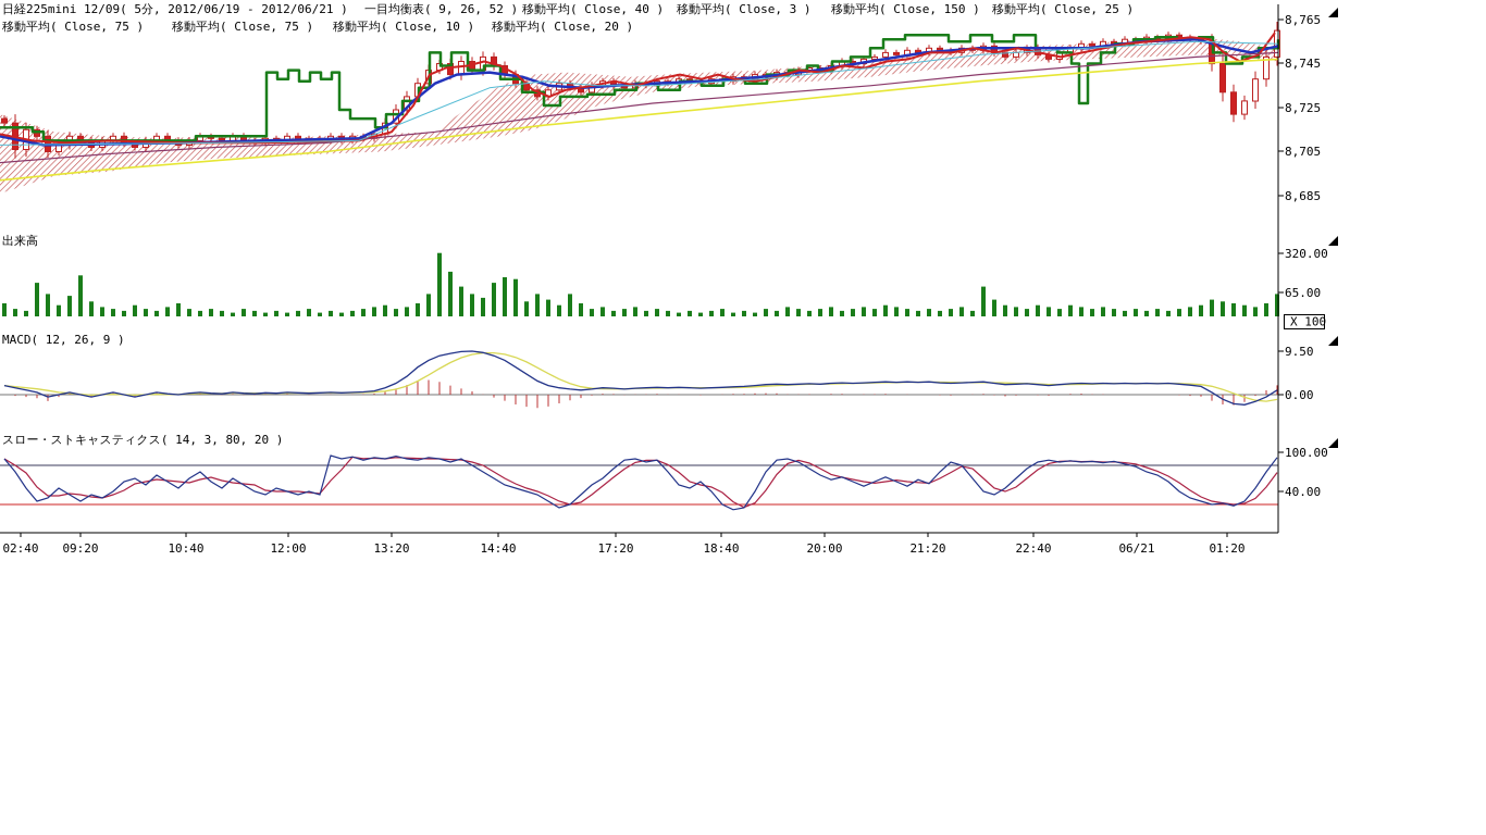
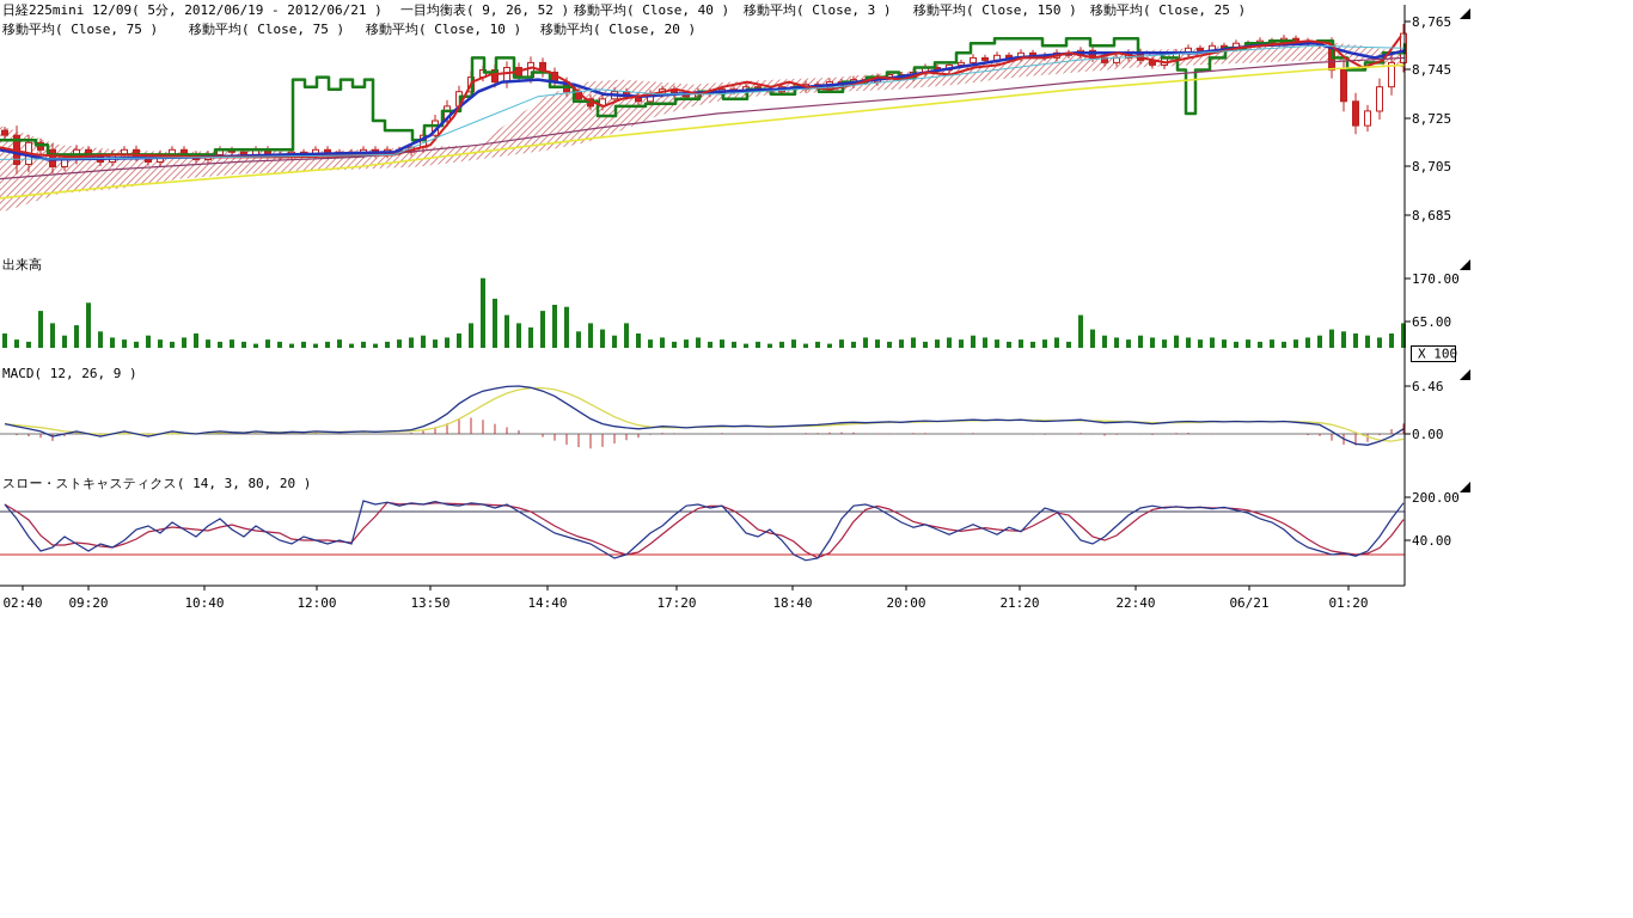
  8,765
  8,745
  8,725
  8,705
  8,685
- 320.00
+ 170.00
  65.00
- 9.50
+ 6.46
  0.00
- 100.00
+ 200.00
  40.00
  02:40
  09:20
  10:40
  12:00
- 13:20
+ 13:50
  14:40
  17:20
  18:40
  20:00
  21:20
  22:40
  06/21
  01:20
  X 100
  日経225mini 12/09( 5分, 2012/06/19 - 2012/06/21 )
  一目均衡表( 9, 26, 52 )
  移動平均( Close, 40 )
  移動平均( Close, 3 )
  移動平均( Close, 150 )
  移動平均( Close, 25 )
  移動平均( Close, 75 )
  移動平均( Close, 75 )
  移動平均( Close, 10 )
  移動平均( Close, 20 )
  出来高
  MACD( 12, 26, 9 )
  スロー・ストキャスティクス( 14, 3, 80, 20 )
